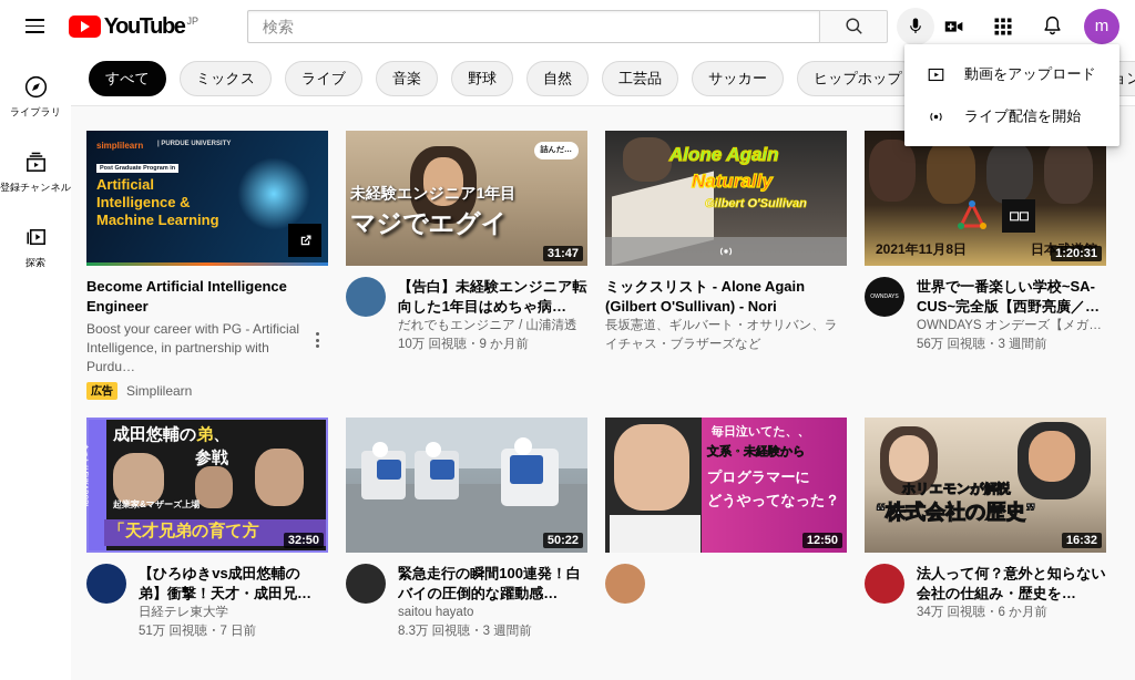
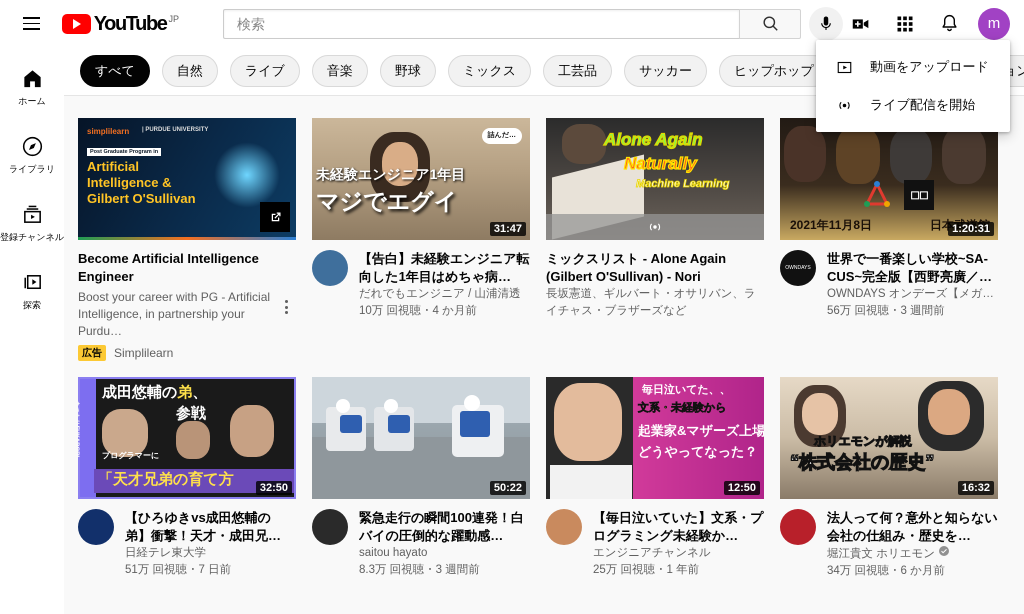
  YouTube
  JP
  検索
  m
  動画をアップロード
  ライブ配信を開始
+ ホーム
  ライブラリ
  登録チャンネル
  探索
  すべて
- ミックス
+ 自然
  ライブ
  音楽
  野球
- 自然
+ ミックス
  工芸品
  サッカー
  ヒップホップ
  simplilearn
  Artificial
  Intelligence &
- Machine Learning
+ Gilbert O'Sullivan
  Become Artificial Intelligence Engineer
- Boost your career with PG - Artificial Intelligence, in partnership with Purdu…
+ Boost your career with PG - Artificial Intelligence, in partnership your Purdu…
  広告
  Simplilearn
  未経験エンジニア1年目
  マジでエグイ
  31:47
  【告白】未経験エンジニア転向した1年目はめちゃ病…
  だれでもエンジニア / 山浦清透
- 10万 回視聴・9 か月前
+ 10万 回視聴・4 か月前
  Alone Again
  Naturally
- Gilbert O'Sullivan
+ Machine Learning
  ミックスリスト - Alone Again (Gilbert O'Sullivan) - Nori
  長坂憲道、ギルバート・オサリバン、ライチャス・ブラザーズなど
  2021年11月8日
  日本武道館
  1:20:31
  世界で一番楽しい学校~SA-CUS~完全版【西野亮廣／…
  OWNDAYS オンデーズ【メガネ
  56万 回視聴・3 週間前
  成田悠輔の弟、
  参戦
- 起業家&マザーズ上場
+ プログラマーに
  「天才兄弟の育て方
  32:50
  【ひろゆきvs成田悠輔の弟】衝撃！天才・成田兄…
  日経テレ東大学
  51万 回視聴・7 日前
  50:22
  緊急走行の瞬間100連発！白バイの圧倒的な躍動感…
  saitou hayato
  8.3万 回視聴・3 週間前
  毎日泣いてた、、
  文系・未経験から
- プログラマーに
+ 起業家&マザーズ上場
  どうやってなった？
  12:50
+ 【毎日泣いていた】文系・プログラミング未経験か…
+ エンジニアチャンネル
+ 25万 回視聴・1 年前
  ホリエモンが解説
  “株式会社の歴史”
  16:32
  法人って何？意外と知らない会社の仕組み・歴史を…
+ 堀江貴文 ホリエモン
  34万 回視聴・6 か月前
